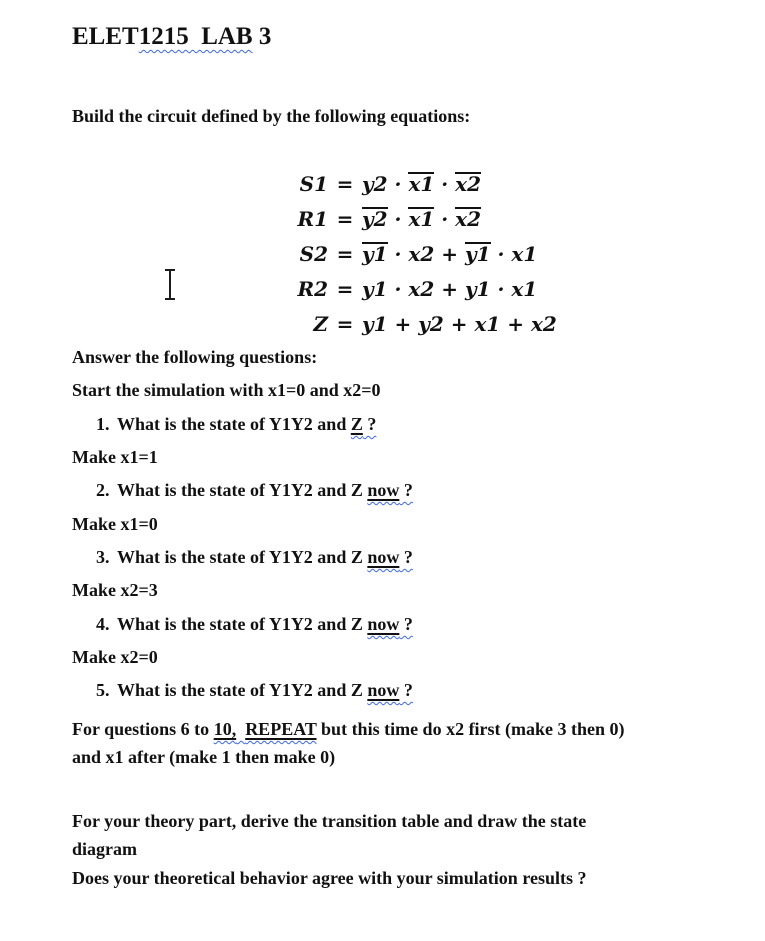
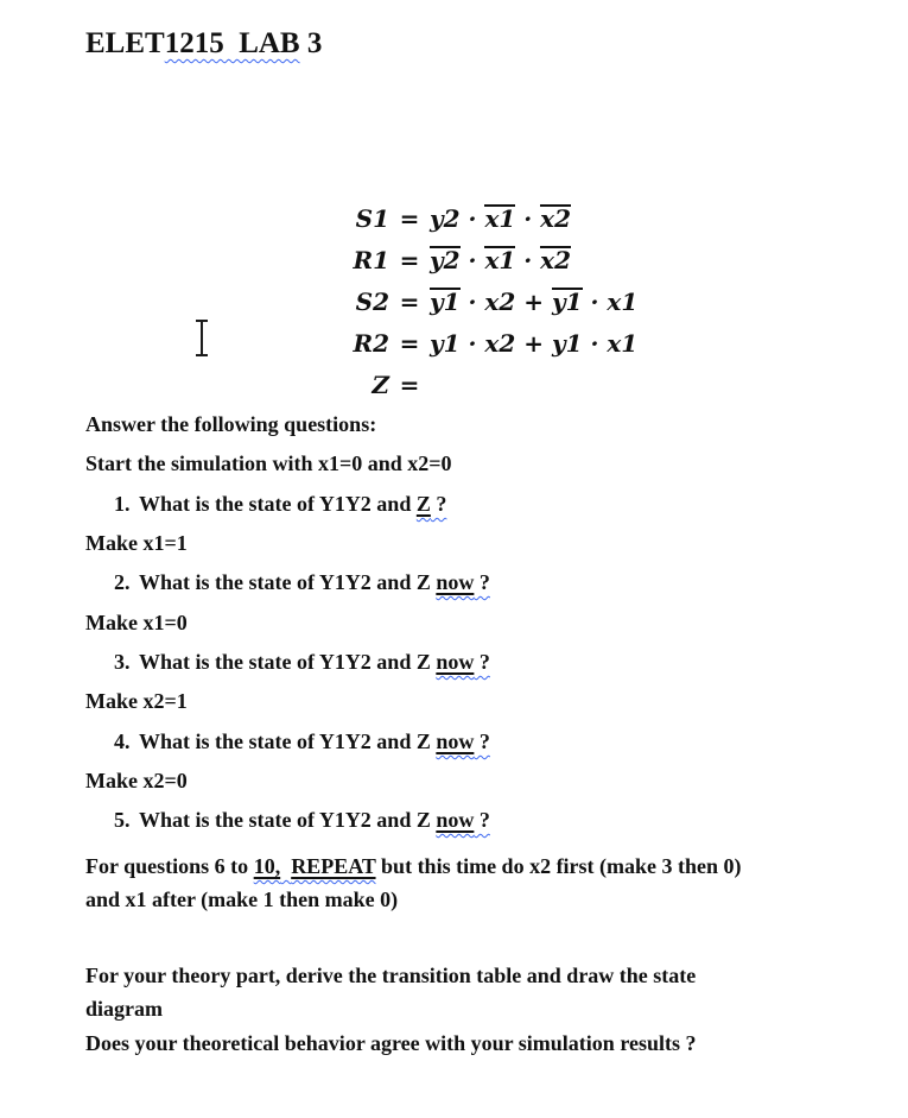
  ELET1215 LAB 3
- Build the circuit defined by the following equations:
  S1
  =
  y2 · x1 · x2
  R1
  =
  y2 · x1 · x2
  S2
  =
  y1 · x2 + y1 · x1
  R2
  =
  y1 · x2 + y1 · x1
  Z
  =
- y1 + y2 + x1 + x2
  Answer the following questions:
  Start the simulation with x1=0 and x2=0
  1. What is the state of Y1Y2 and Z ?
  Make x1=1
  2. What is the state of Y1Y2 and Z now ?
  Make x1=0
  3. What is the state of Y1Y2 and Z now ?
- Make x2=3
+ Make x2=1
  4. What is the state of Y1Y2 and Z now ?
  Make x2=0
  5. What is the state of Y1Y2 and Z now ?
  For questions 6 to 10, REPEAT but this time do x2 first (make 3 then 0)
  and x1 after (make 1 then make 0)
  For your theory part, derive the transition table and draw the state
  diagram
  Does your theoretical behavior agree with your simulation results ?
